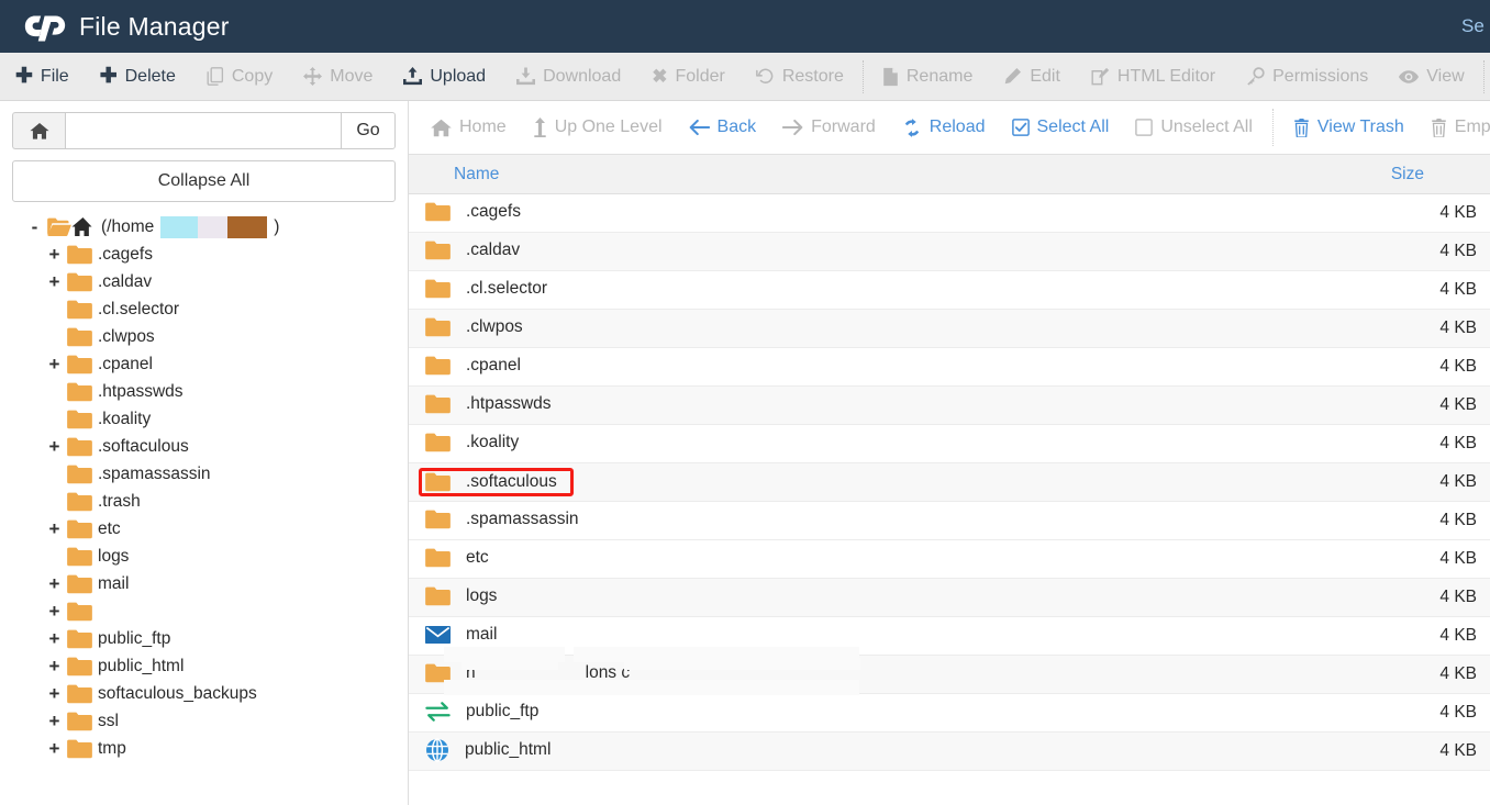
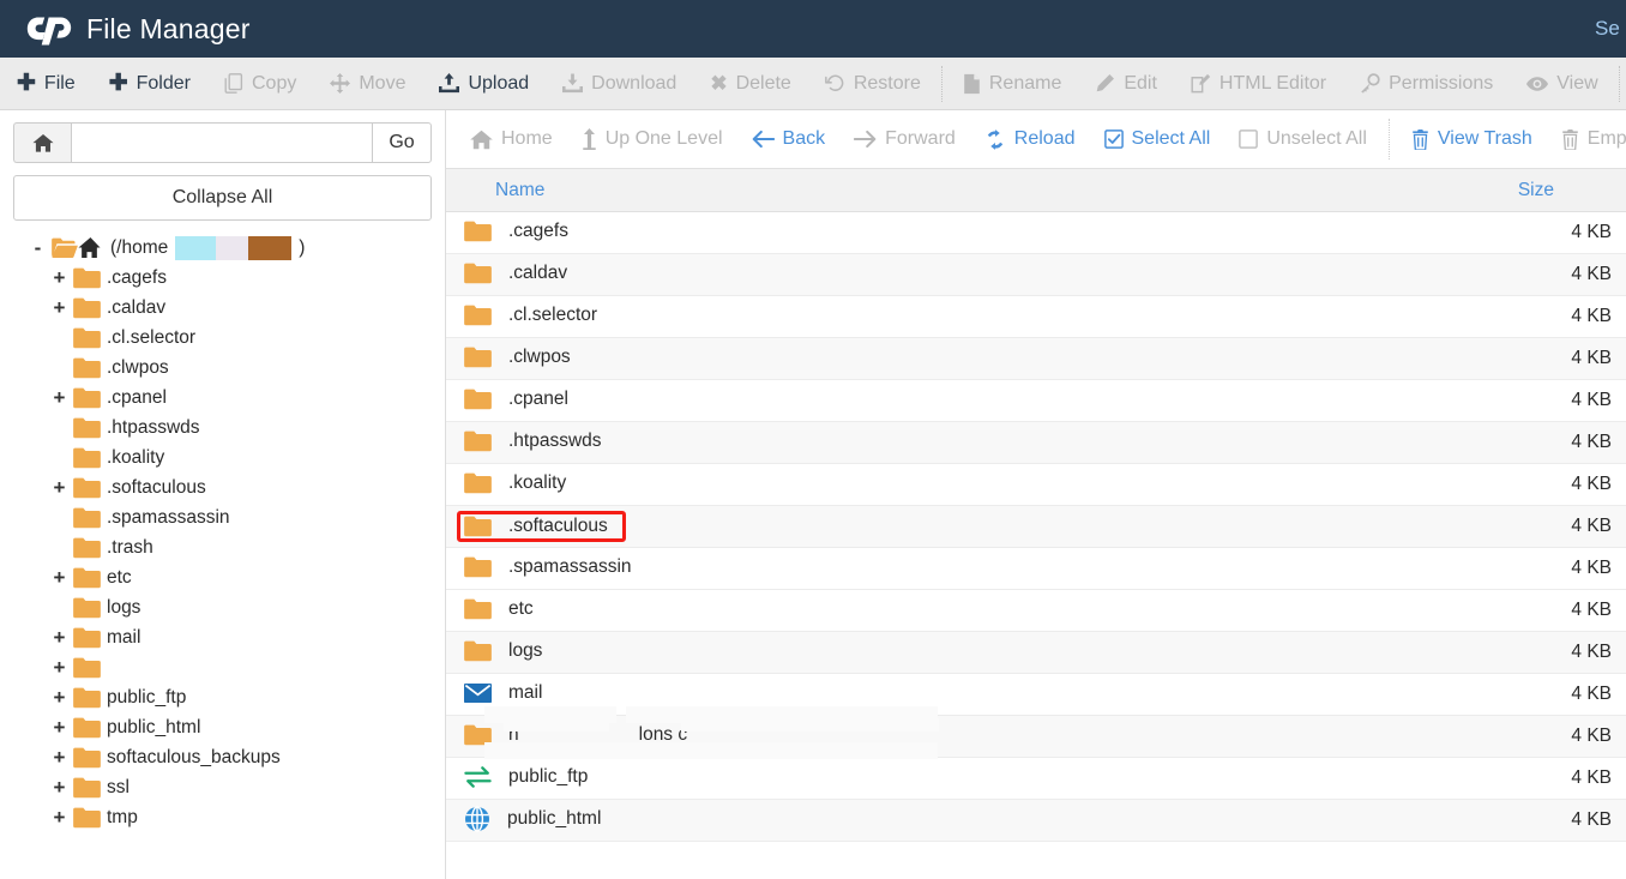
  File Manager
  Se
  ✚
  File
  ✚
- Delete
+ Folder
  Copy
  Move
  Upload
  Download
  ✖
- Folder
+ Delete
  Restore
  Rename
  Edit
  HTML Editor
  Permissions
  View
  Go
  Collapse All
  -
  (/home
  )
  +
  .cagefs
  +
  .caldav
  .cl.selector
  .clwpos
  +
  .cpanel
  .htpasswds
  .koality
  +
  .softaculous
  .spamassassin
  .trash
  +
  etc
  logs
  +
  mail
  +
  +
  public_ftp
  +
  public_html
  +
  softaculous_backups
  +
  ssl
  +
  tmp
  Home
  Up One Level
  Back
  Forward
  Reload
  Select All
  Unselect All
  View Trash
  Name	Size
  .cagefs	4 KB
  .caldav	4 KB
  .cl.selector	4 KB
  .clwpos	4 KB
  .cpanel	4 KB
  .htpasswds	4 KB
  .koality	4 KB
  .softaculous	4 KB
  .spamassassin	4 KB
  etc	4 KB
  logs	4 KB
  mail	4 KB
  n lons c	4 KB
  public_ftp	4 KB
  public_html	4 KB
